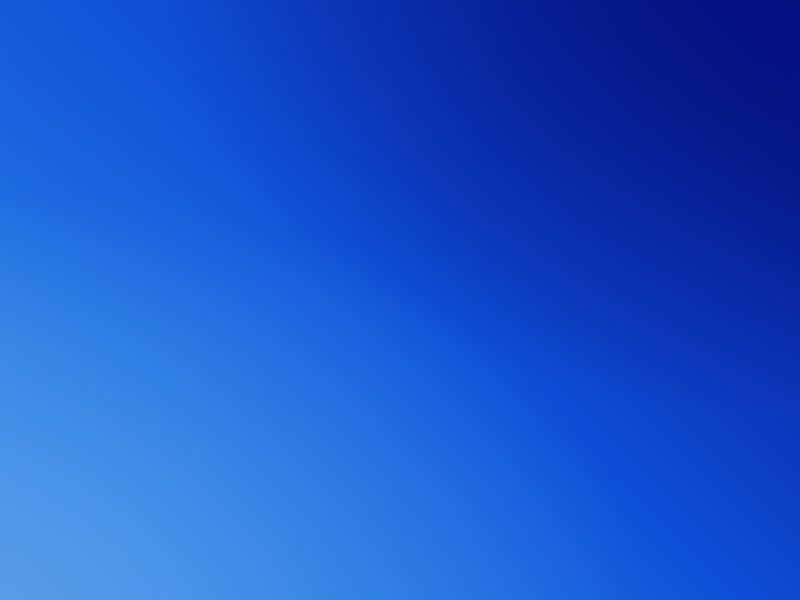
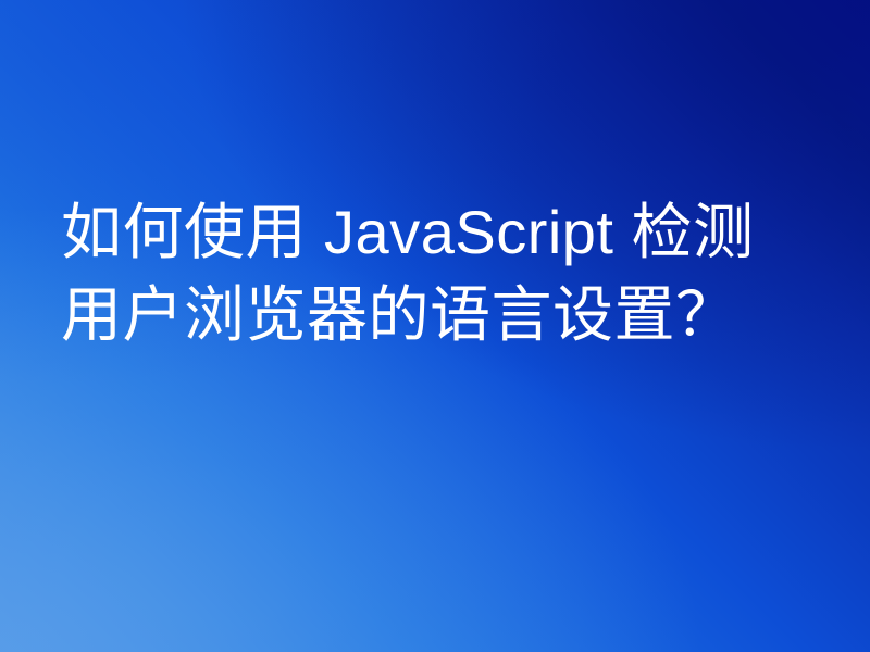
+ 如何使用 JavaScript 检测用户浏览器的语言设置？
